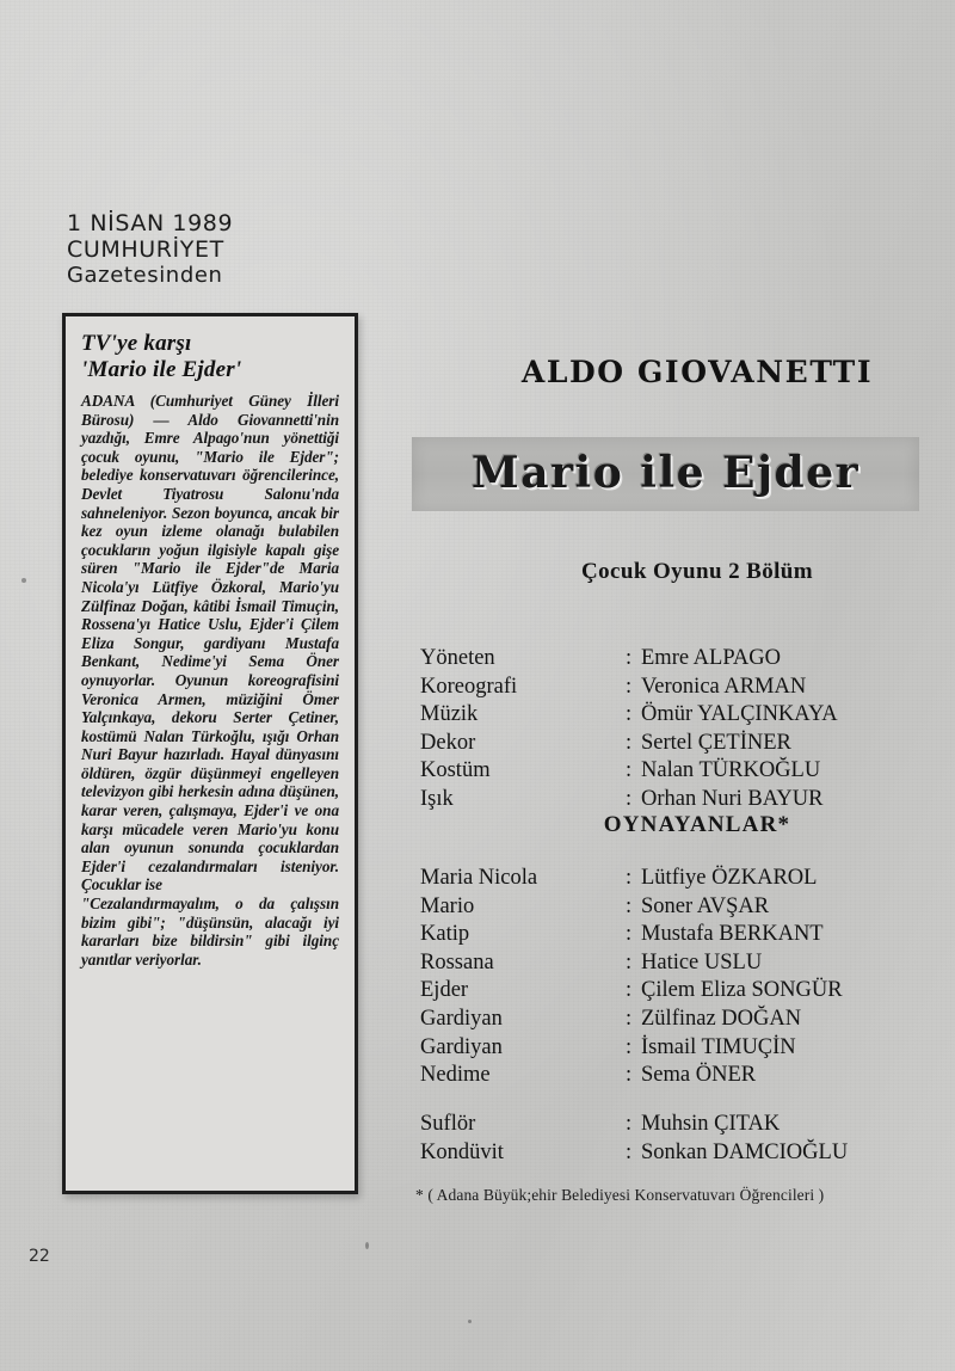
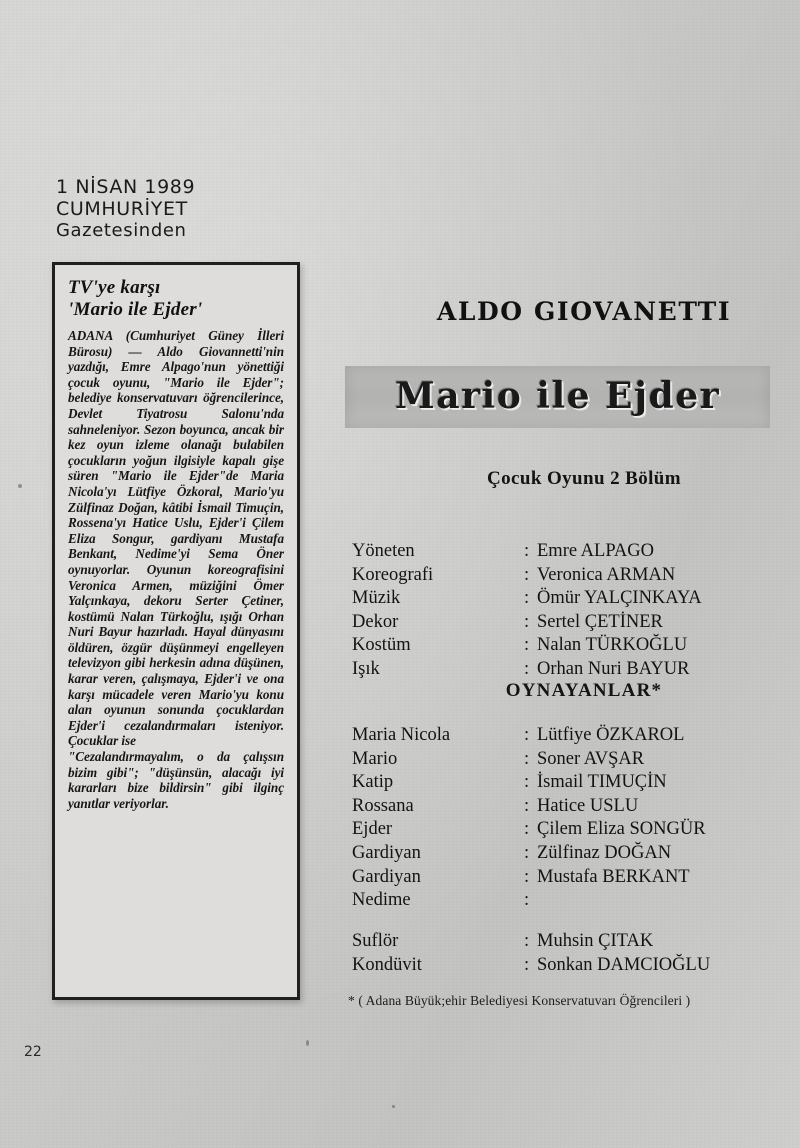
  1 NİSAN 1989
  CUMHURİYET
  Gazetesinden
  TV'ye karşı
  'Mario ile Ejder'
  ADANA (Cumhuriyet Güney İlleri Bürosu) — Aldo Giovannetti'nin yazdığı, Emre Alpago'nun yönettiği çocuk oyunu, "Mario ile Ejder"; belediye konservatuvarı öğrencilerince, Devlet Tiyatrosu Salonu'nda sahneleniyor. Sezon boyunca, ancak bir kez oyun izleme olanağı bulabilen çocukların yoğun ilgisiyle kapalı gişe süren "Mario ile Ejder"de Maria Nicola'yı Lütfiye Özkoral, Mario'yu Zülfinaz Doğan, kâtibi İsmail Timuçin, Rossena'yı Hatice Uslu, Ejder'i Çilem Eliza Songur, gardiyanı Mustafa Benkant, Nedime'yi Sema Öner oynuyorlar. Oyunun koreografisini Veronica Armen, müziğini Ömer Yalçınkaya, dekoru Serter Çetiner, kostümü Nalan Türkoğlu, ışığı Orhan Nuri Bayur hazırladı. Hayal dünyasını öldüren, özgür düşünmeyi engelleyen televizyon gibi herkesin adına düşünen, karar veren, çalışmaya, Ejder'i ve ona karşı mücadele veren Mario'yu konu alan oyunun sonunda çocuklardan Ejder'i cezalandırmaları isteniyor. Çocuklar ise
  "Cezalandırmayalım, o da çalışsın bizim gibi"; "düşünsün, alacağı iyi kararları bize bildirsin" gibi ilginç yanıtlar veriyorlar.
  ALDO GIOVANETTI
  Mario ile Ejder
  Çocuk Oyunu 2 Bölüm
  Yöneten
  :
  Emre ALPAGO
  Koreografi
  :
  Veronica ARMAN
  Müzik
  :
  Ömür YALÇINKAYA
  Dekor
  :
  Sertel ÇETİNER
  Kostüm
  :
  Nalan TÜRKOĞLU
  Işık
  :
  Orhan Nuri BAYUR
  OYNAYANLAR*
  Maria Nicola
  :
  Lütfiye ÖZKAROL
  Mario
  :
  Soner AVŞAR
  Katip
  :
- Mustafa BERKANT
+ İsmail TIMUÇİN
  Rossana
  :
  Hatice USLU
  Ejder
  :
  Çilem Eliza SONGÜR
  Gardiyan
  :
  Zülfinaz DOĞAN
  Gardiyan
  :
- İsmail TIMUÇİN
+ Mustafa BERKANT
  Nedime
  :
- Sema ÖNER
  Suflör
  :
  Muhsin ÇITAK
  Kondüvit
  :
  Sonkan DAMCIOĞLU
  * ( Adana Büyük;ehir Belediyesi Konservatuvarı Öğrencileri )
  22
